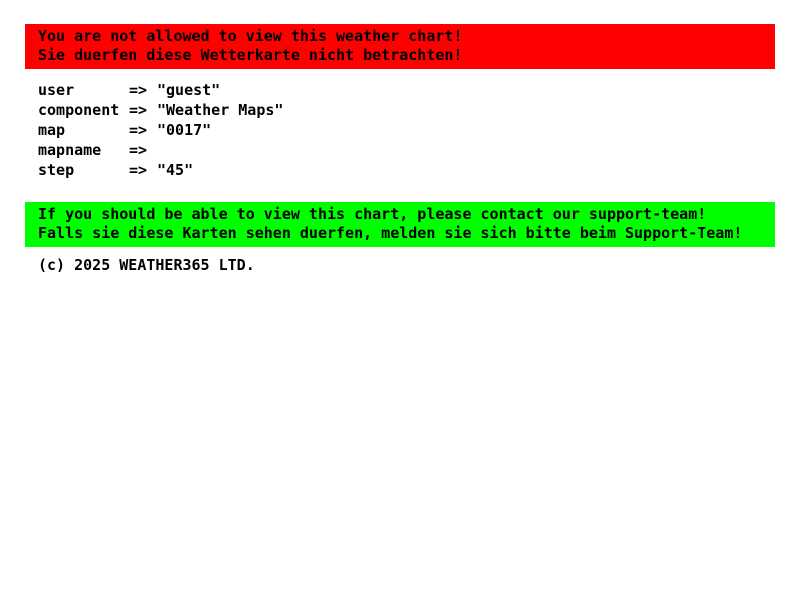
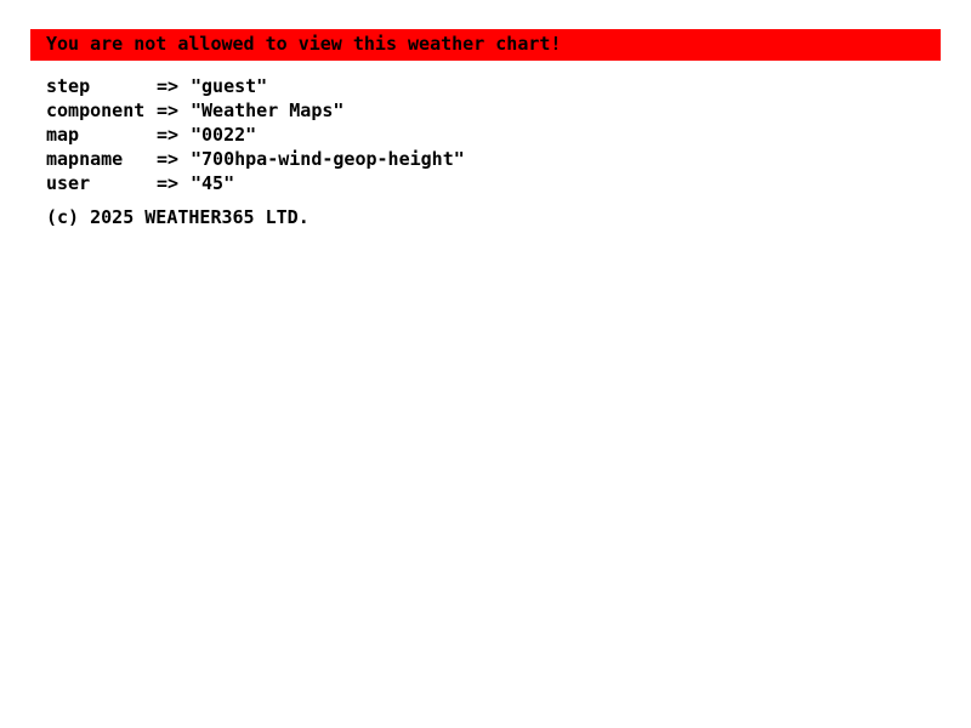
  You are not allowed to view this weather chart!
- Sie duerfen diese Wetterkarte nicht betrachten!
- user
+ step
  =>
  "guest"
  component
  =>
  "Weather Maps"
  map
  =>
- "0017"
+ "0022"
  mapname
  =>
+ "700hpa-wind-geop-height"
- step
+ user
  =>
  "45"
- If you should be able to view this chart, please contact our support-team!
- Falls sie diese Karten sehen duerfen, melden sie sich bitte beim Support-Team!
  (c) 2025 WEATHER365 LTD.
